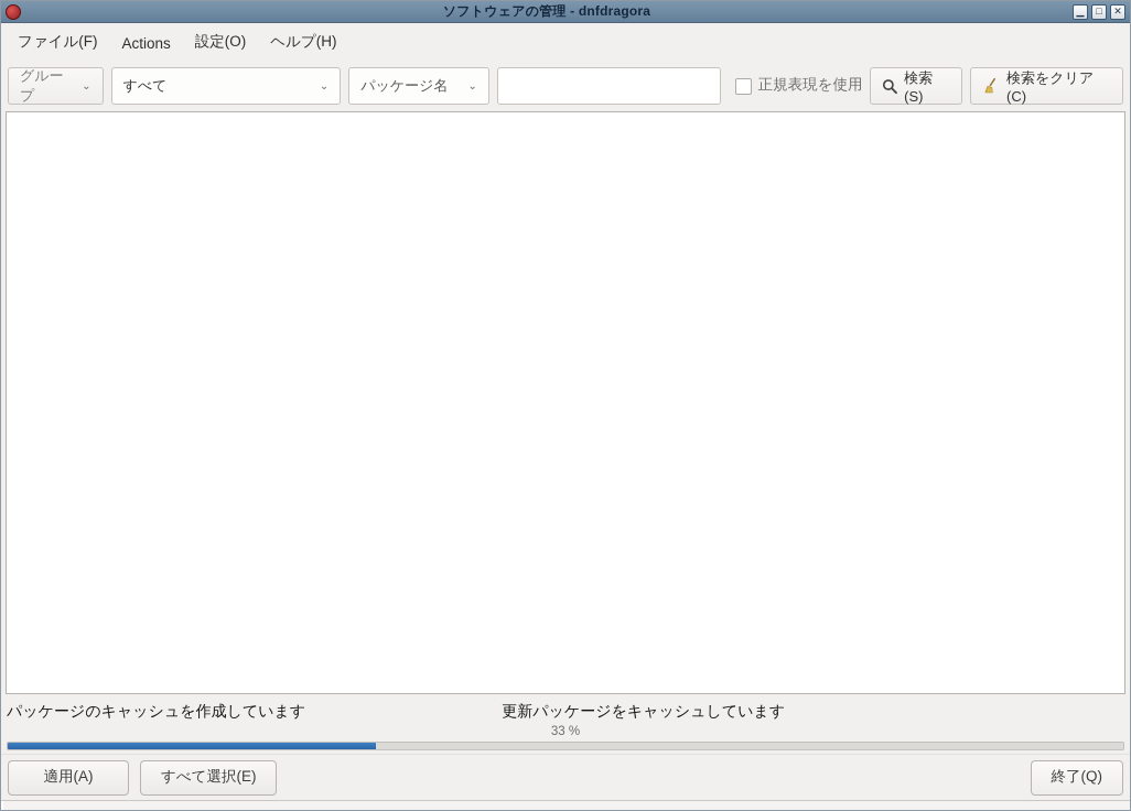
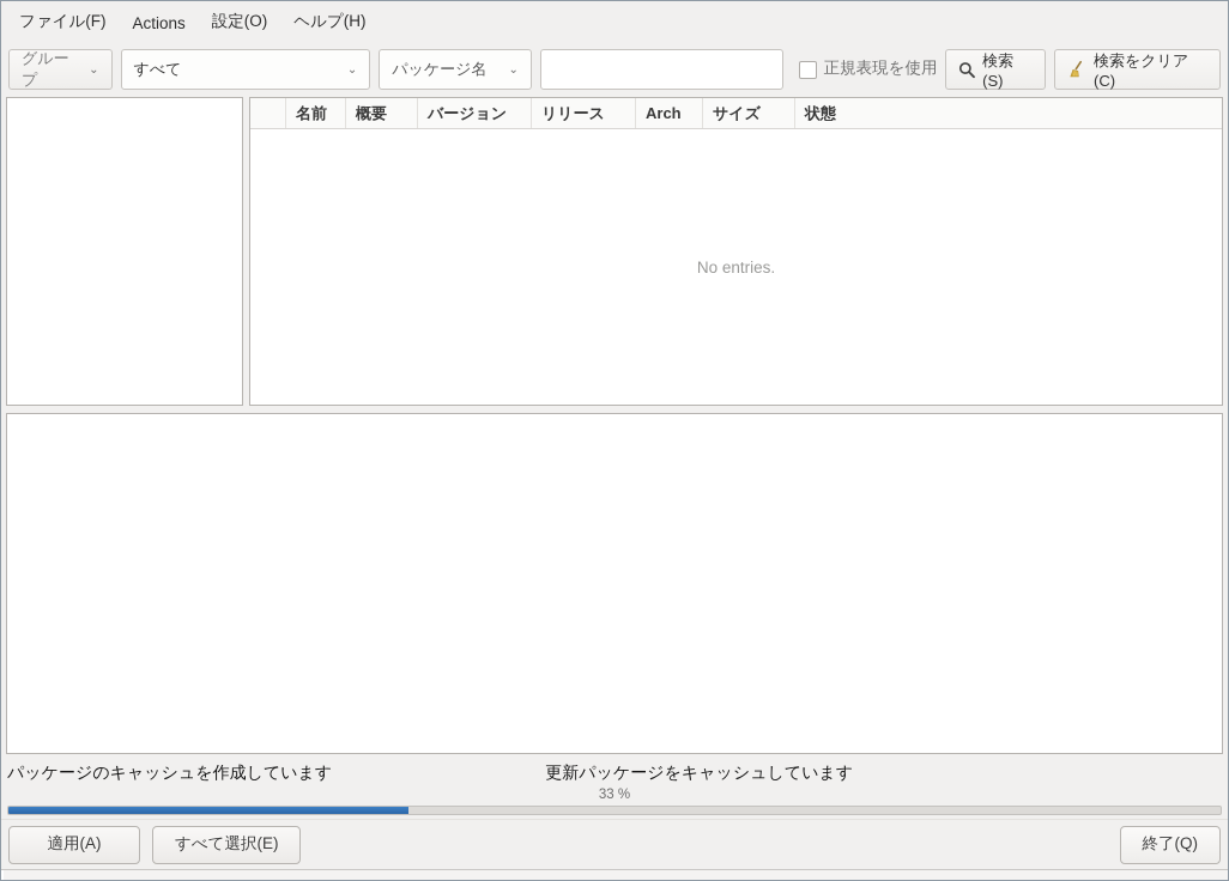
- ソフトウェアの管理 - dnfdragora
- ▁
- □
- ✕
  ファイル(F)
  Actions
  設定(O)
  ヘルプ(H)
  グループ
  ⌄
  すべて
  ⌄
  パッケージ名
  ⌄
  正規表現を使用
  検索(S)
  検索をクリア(C)
+ 名前
+ 概要
+ バージョン
+ リリース
+ Arch
+ サイズ
+ 状態
+ No entries.
  パッケージのキャッシュを作成しています
  更新パッケージをキャッシュしています
  33 %
  適用(A)
  すべて選択(E)
  終了(Q)
